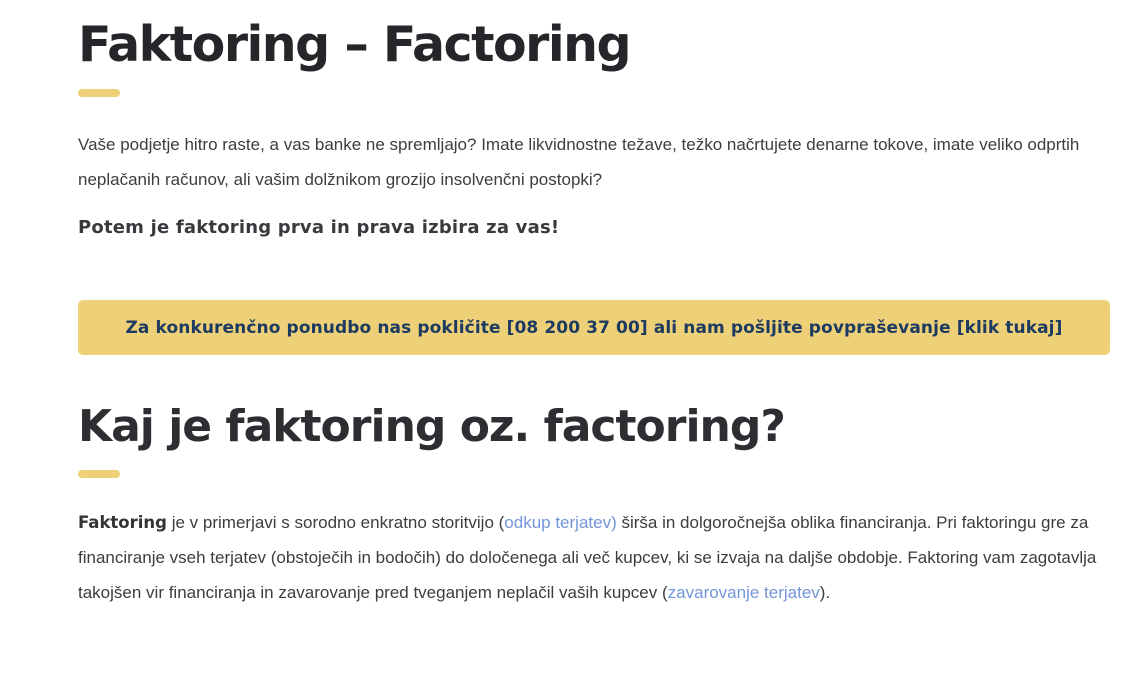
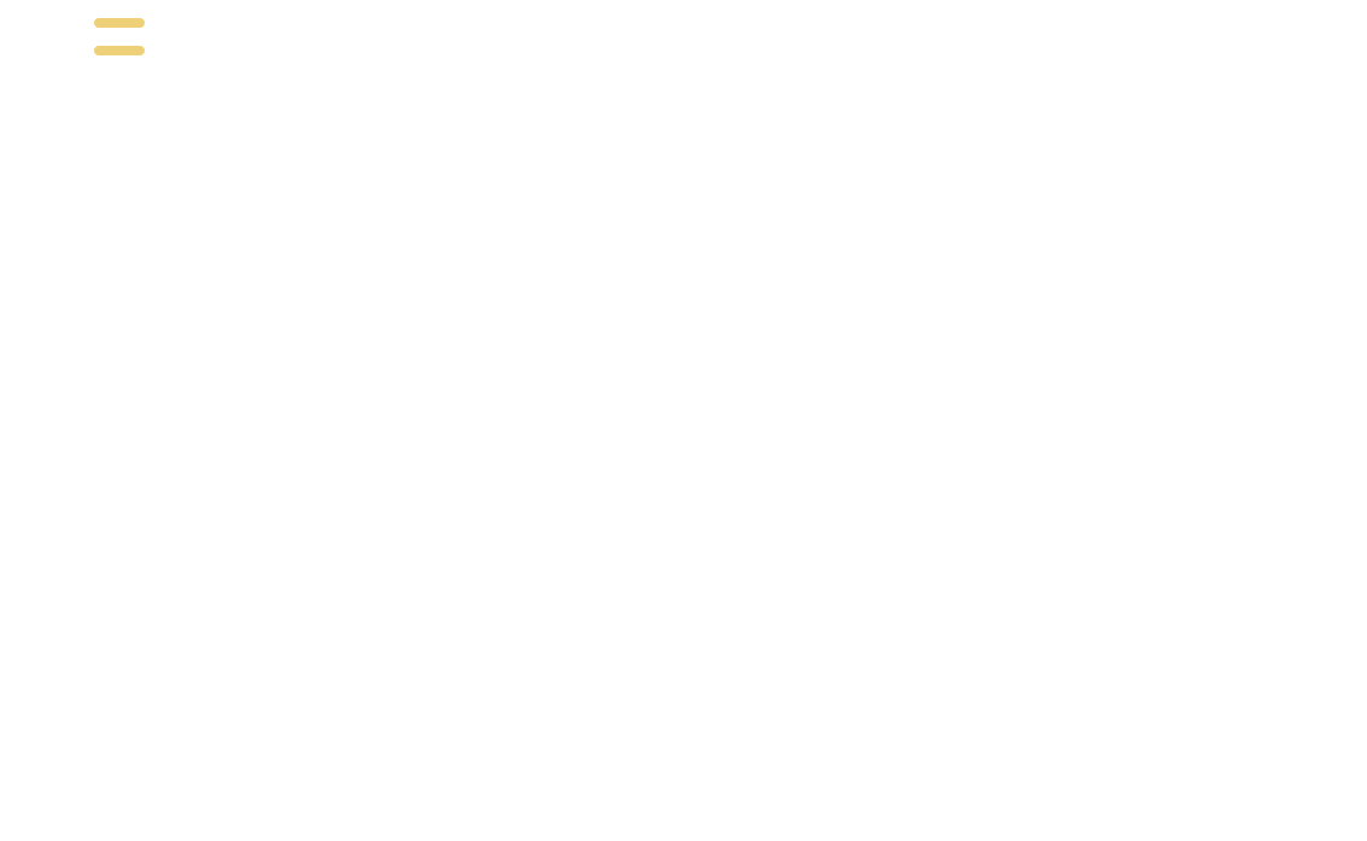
- Faktoring – Factoring
- Vaše podjetje hitro raste, a vas banke ne spremljajo? Imate likvidnostne težave, težko načrtujete denarne tokove, imate veliko odprtih neplačanih računov, ali vašim dolžnikom grozijo insolvenčni postopki?
- Potem je faktoring prva in prava izbira za vas!
- Za konkurenčno ponudbo nas pokličite [08 200 37 00] ali nam pošljite povpraševanje [klik tukaj]
- Kaj je faktoring oz. factoring?
- Faktoring je v primerjavi s sorodno enkratno storitvijo (odkup terjatev) širša in dolgoročnejša oblika financiranja. Pri faktoringu gre za financiranje vseh terjatev (obstoječih in bodočih) do določenega ali več kupcev, ki se izvaja na daljše obdobje. Faktoring vam zagotavlja takojšen vir financiranja in zavarovanje pred tveganjem neplačil vaših kupcev (zavarovanje terjatev).
